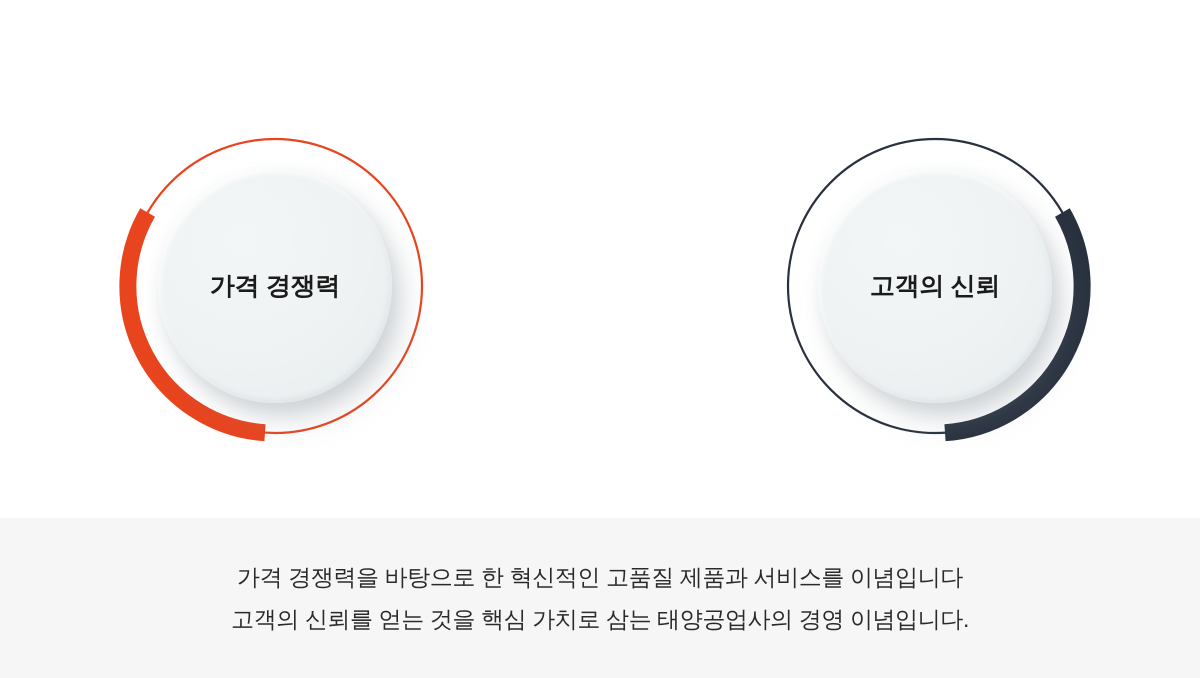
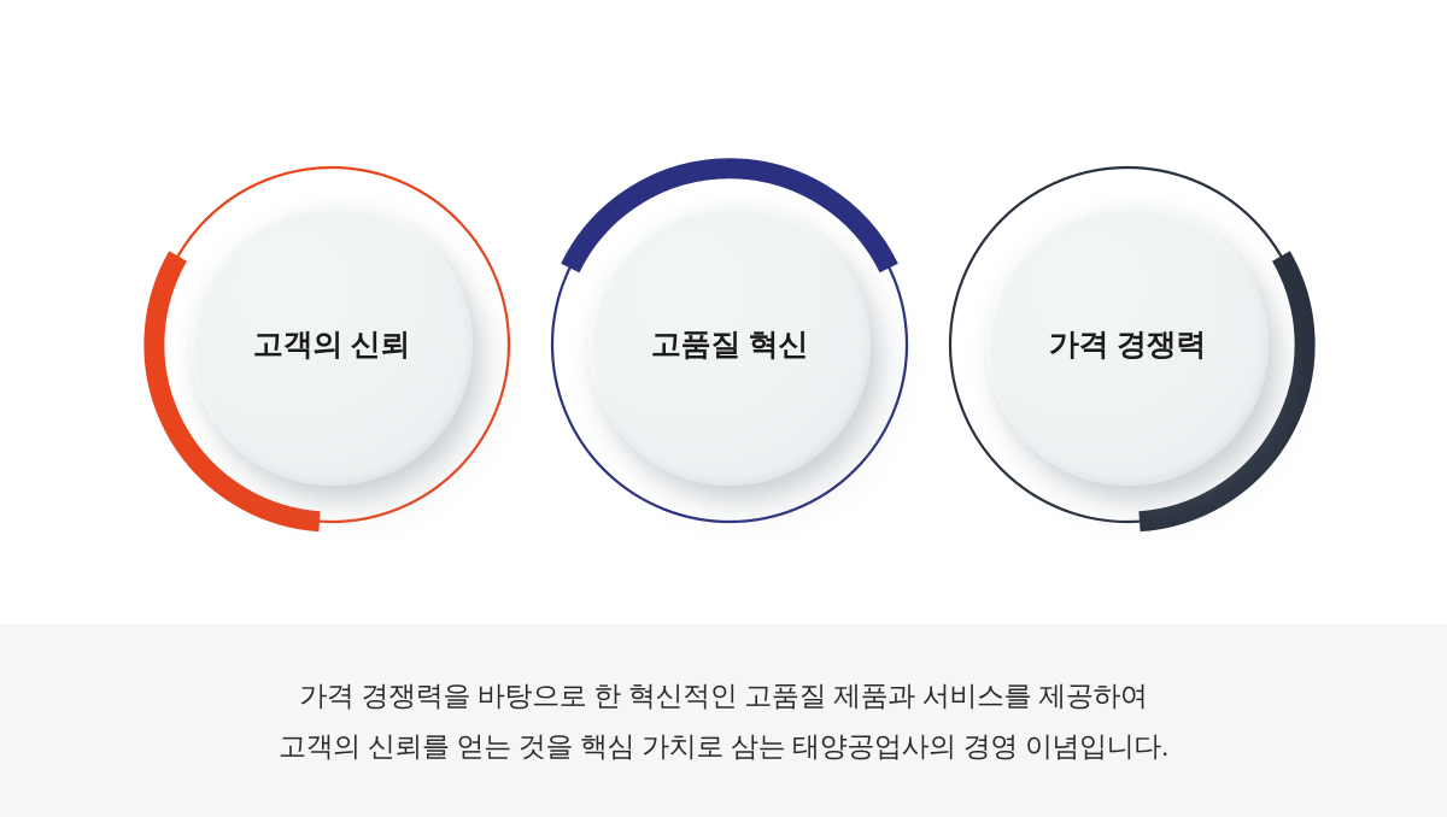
- 가격 경쟁력
+ 고객의 신뢰
+ 고품질 혁신
- 고객의 신뢰
+ 가격 경쟁력
- 가격 경쟁력을 바탕으로 한 혁신적인 고품질 제품과 서비스를 이념입니다
+ 가격 경쟁력을 바탕으로 한 혁신적인 고품질 제품과 서비스를 제공하여
  고객의 신뢰를 얻는 것을 핵심 가치로 삼는 태양공업사의 경영 이념입니다.
